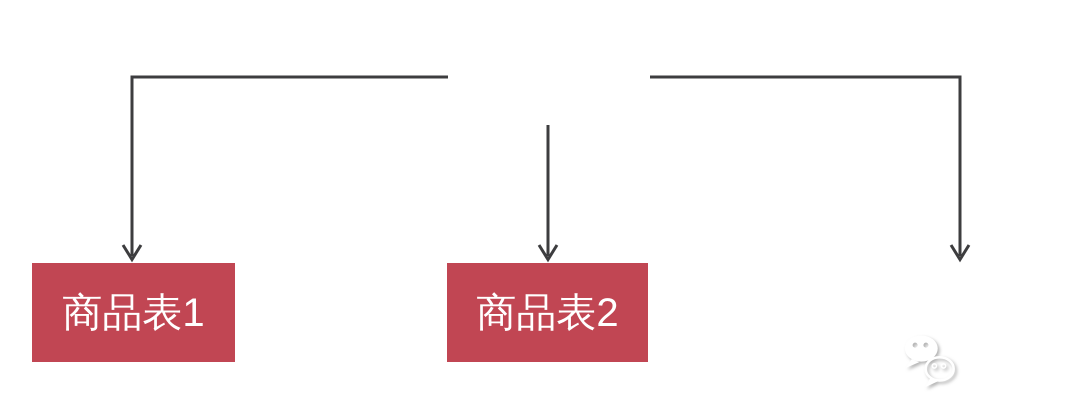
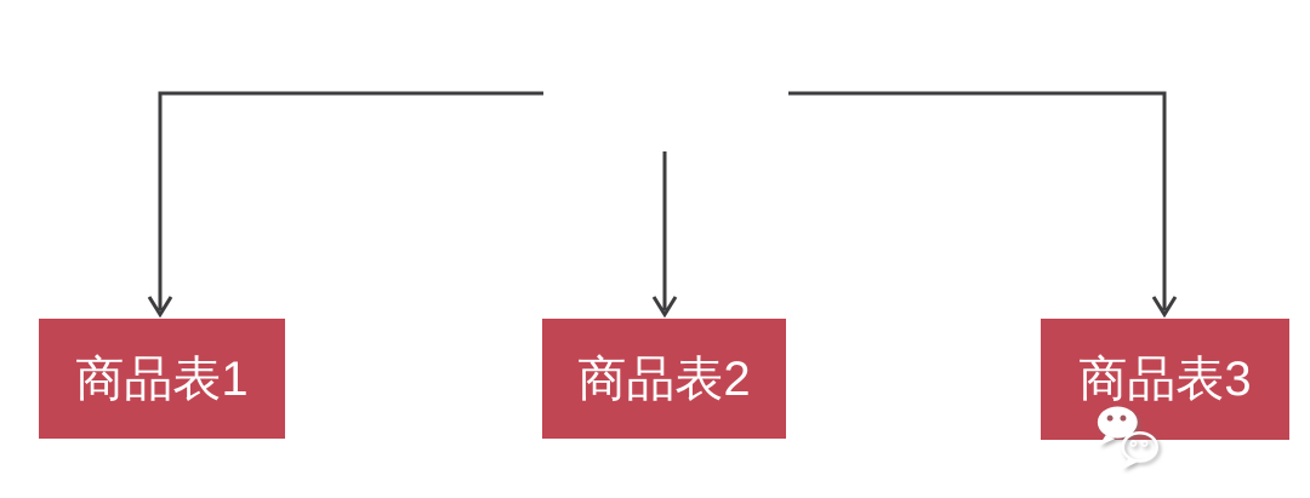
  商品表1
  商品表2
+ 商品表3
